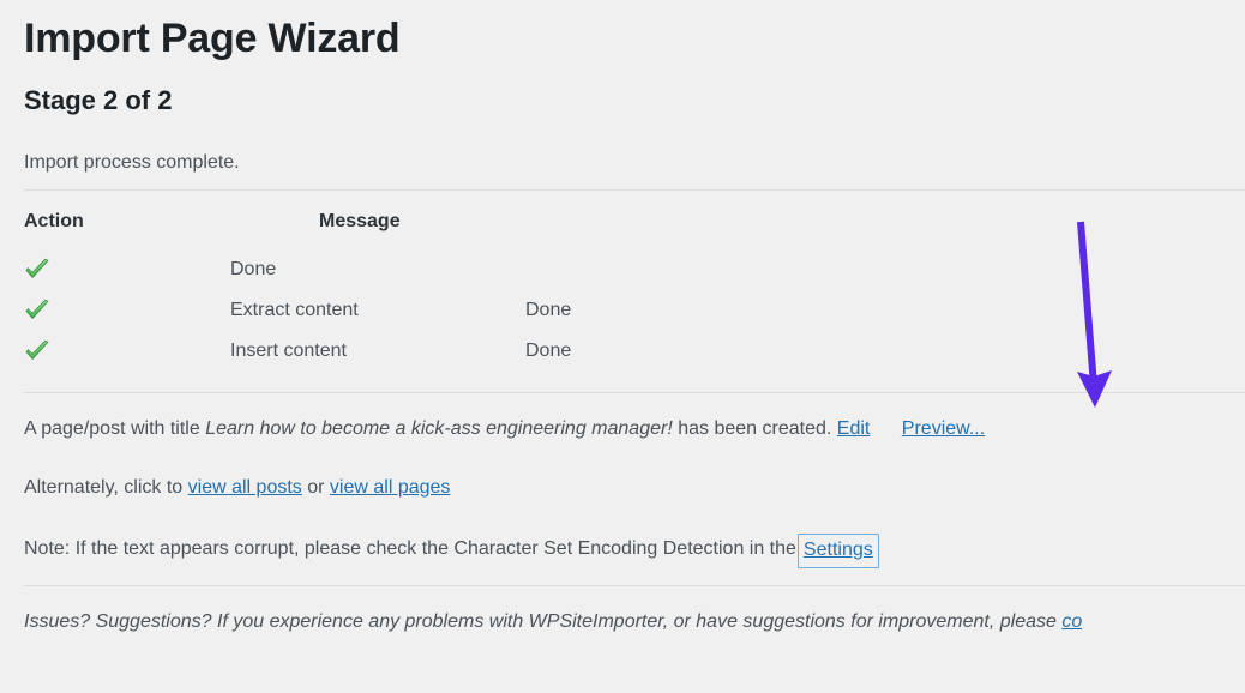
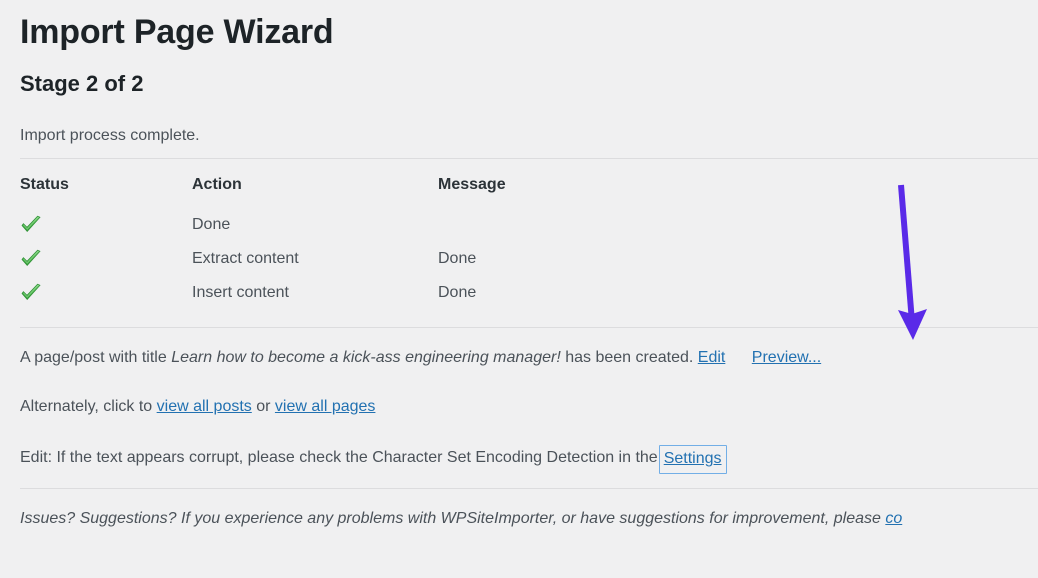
  Import Page Wizard
  Stage 2 of 2
  Import process complete.
+ Status
  Action
  Message
  Done
  Extract content
  Done
  Insert content
  Done
  A page/post with title Learn how to become a kick-ass engineering manager! has been created. Edit Preview...
  Alternately, click to view all posts or view all pages
- Note: If the text appears corrupt, please check the Character Set Encoding Detection in the Settings
+ Edit: If the text appears corrupt, please check the Character Set Encoding Detection in the Settings
  Issues? Suggestions? If you experience any problems with WPSiteImporter, or have suggestions for improvement, please co
